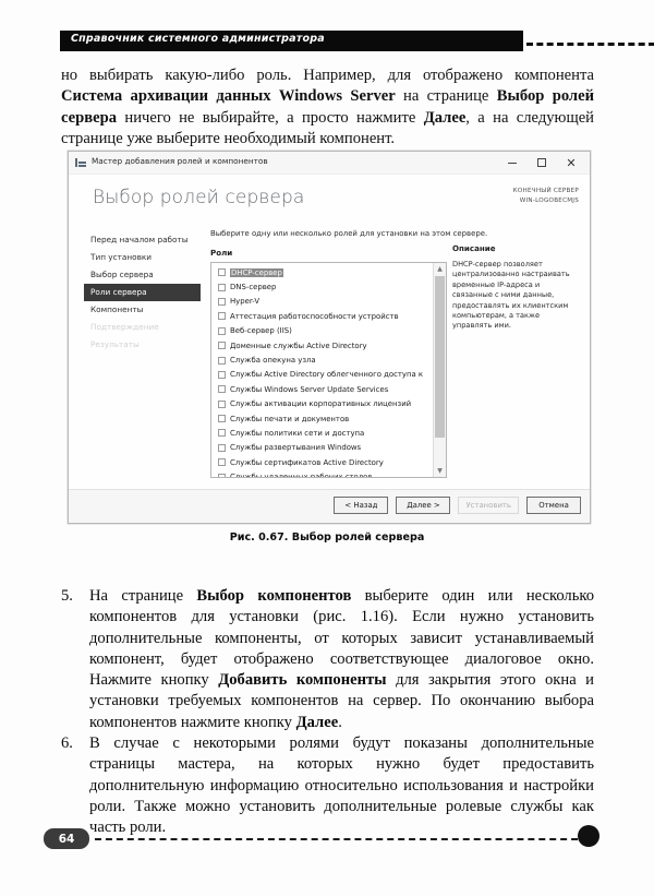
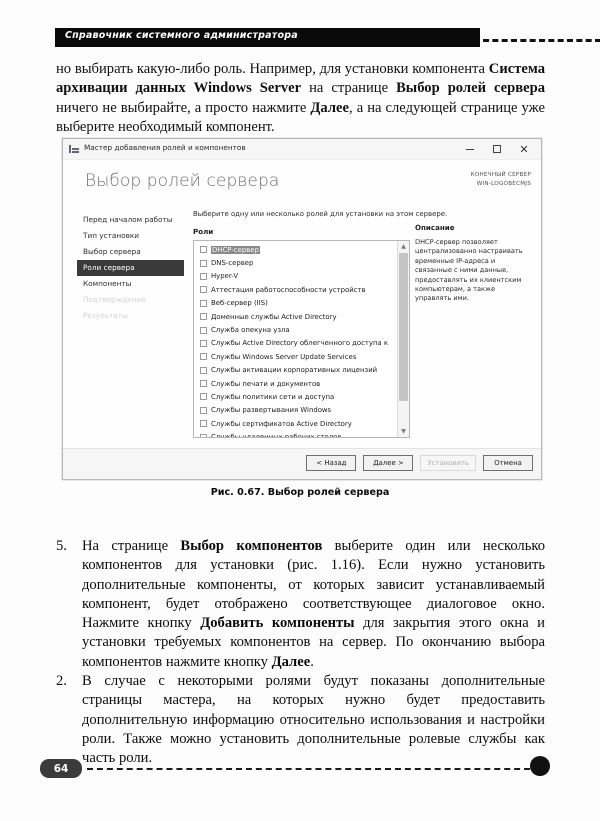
  Справочник системного администратора
- но выбирать какую-либо роль. Например, для отображено компонента Система архивации данных Windows Server на странице Выбор ролей сервера ничего не выбирайте, а просто нажмите Далее, а на следующей странице уже выберите необходимый компонент.
+ но выбирать какую-либо роль. Например, для установки компонента Система архивации данных Windows Server на странице Выбор ролей сервера ничего не выбирайте, а просто нажмите Далее, а на следующей странице уже выберите необходимый компонент.
  Мастер добавления ролей и компонентов
  ✕
  Выбор ролей сервера
  Перед началом работы
  Тип установки
  Выбор сервера
  Роли сервера
  Компоненты
  Подтверждение
  Результаты
  Выберите одну или несколько ролей для установки на этом
  Роли
  DHCP-сервер
  DNS-сервер
  Hyper-V
  Аттестация работоспособности устройств
  Веб-сервер (IIS)
  Доменные службы Active Directory
  Служба опекуна узла
  Службы Active Directory облегченного доступа к
  Службы Windows Server Update Services
  Службы активации корпоративных лицензий
  Службы печати и документов
  Службы политики сети и доступа
  Службы развертывания Windows
  Службы сертификатов Active Directory
  Описание
  DHCP-сервер позволяет централизованно настраивать временные IP-адреса и связанные с ними данные, предоставлять их клиентским компьютерам, а также управлять ими.
  < Назад
  Далее >
  Установить
  Отмена
  Рис. 0.67. Выбор ролей сервера
  5.
  На странице Выбор компонентов выберите один или несколько компонентов для установки (рис. 1.16). Если нужно установить дополнительные компоненты, от которых зависит устанавливаемый компонент, будет отображено соответствующее диалоговое окно. Нажмите кнопку Добавить компоненты для закрытия этого окна и установки требуемых компонентов на сервер. По окончанию выбора компонентов нажмите кнопку Далее.
- 6.
+ 2.
  В случае с некоторыми ролями будут показаны дополнительные страницы мастера, на которых нужно будет предоставить дополнительную информацию относительно использования и настройки роли. Также можно установить дополнительные ролевые службы как часть роли.
  64
